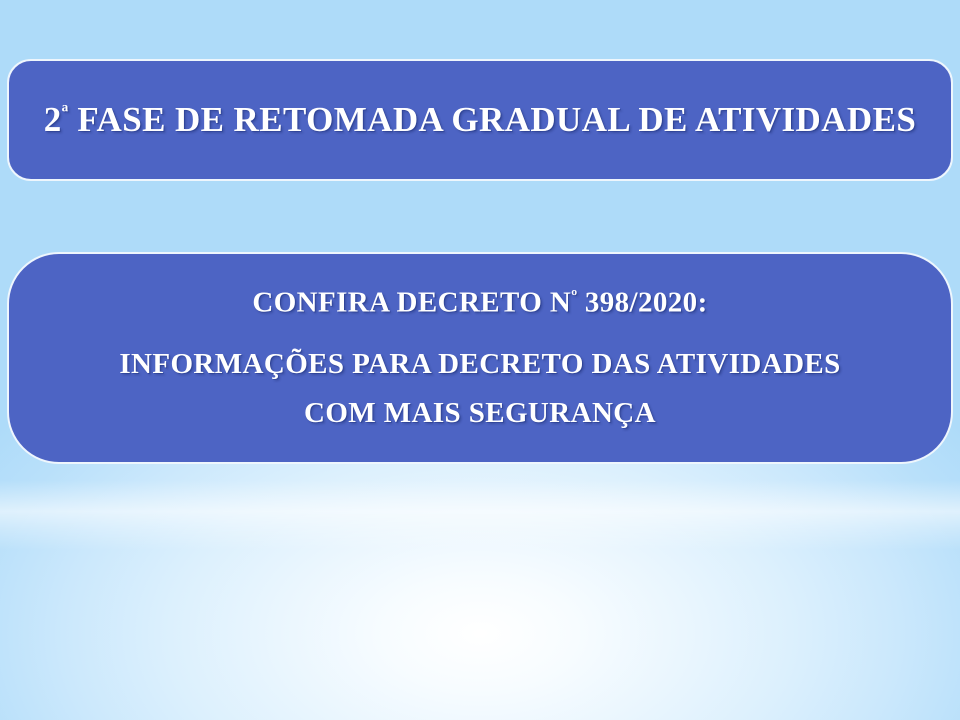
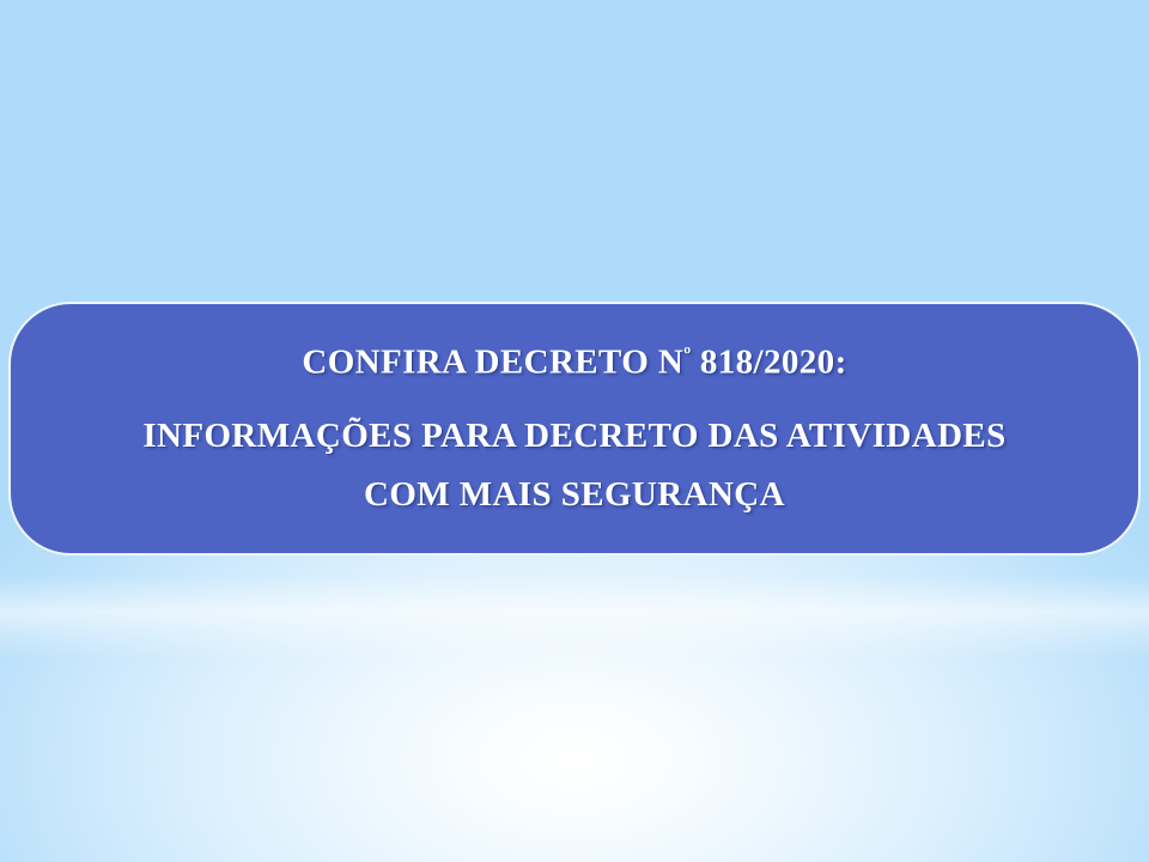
- 2ª FASE DE RETOMADA GRADUAL DE ATIVIDADES
- CONFIRA DECRETO Nº 398/2020:
+ CONFIRA DECRETO Nº 818/2020:
  INFORMAÇÕES PARA DECRETO DAS ATIVIDADES
  COM MAIS SEGURANÇA
